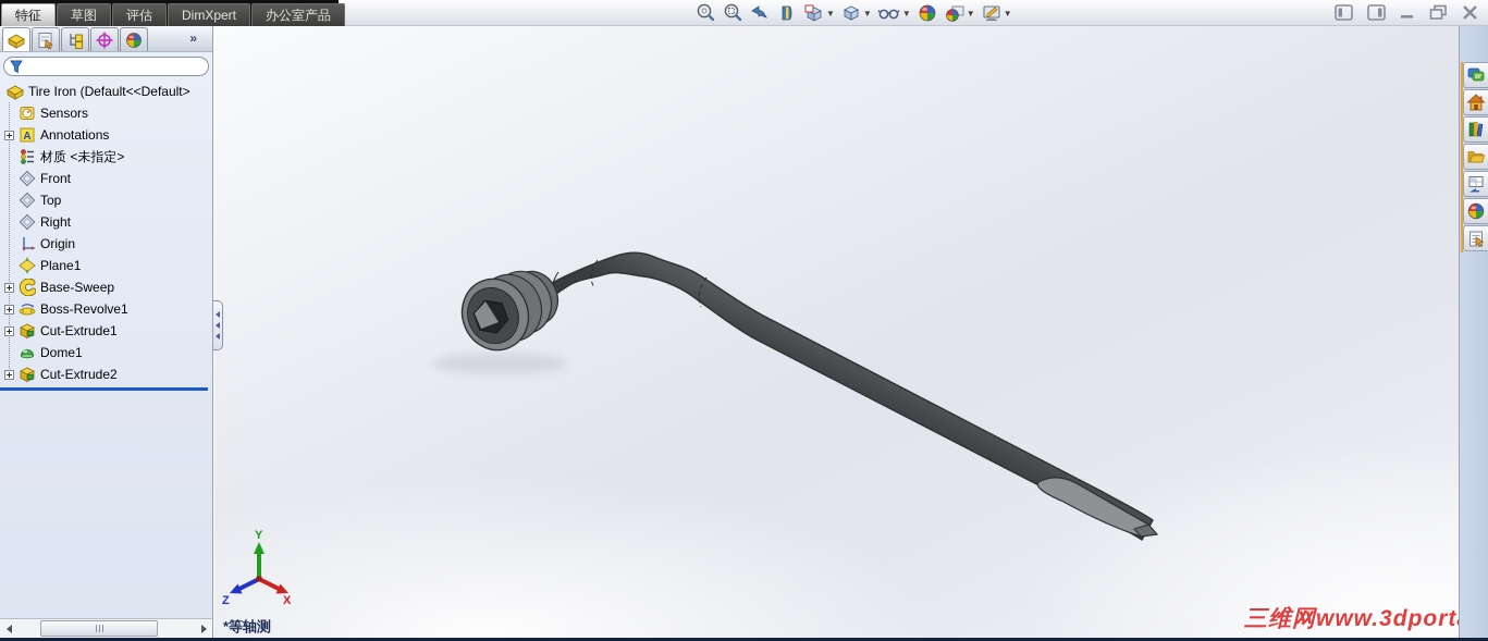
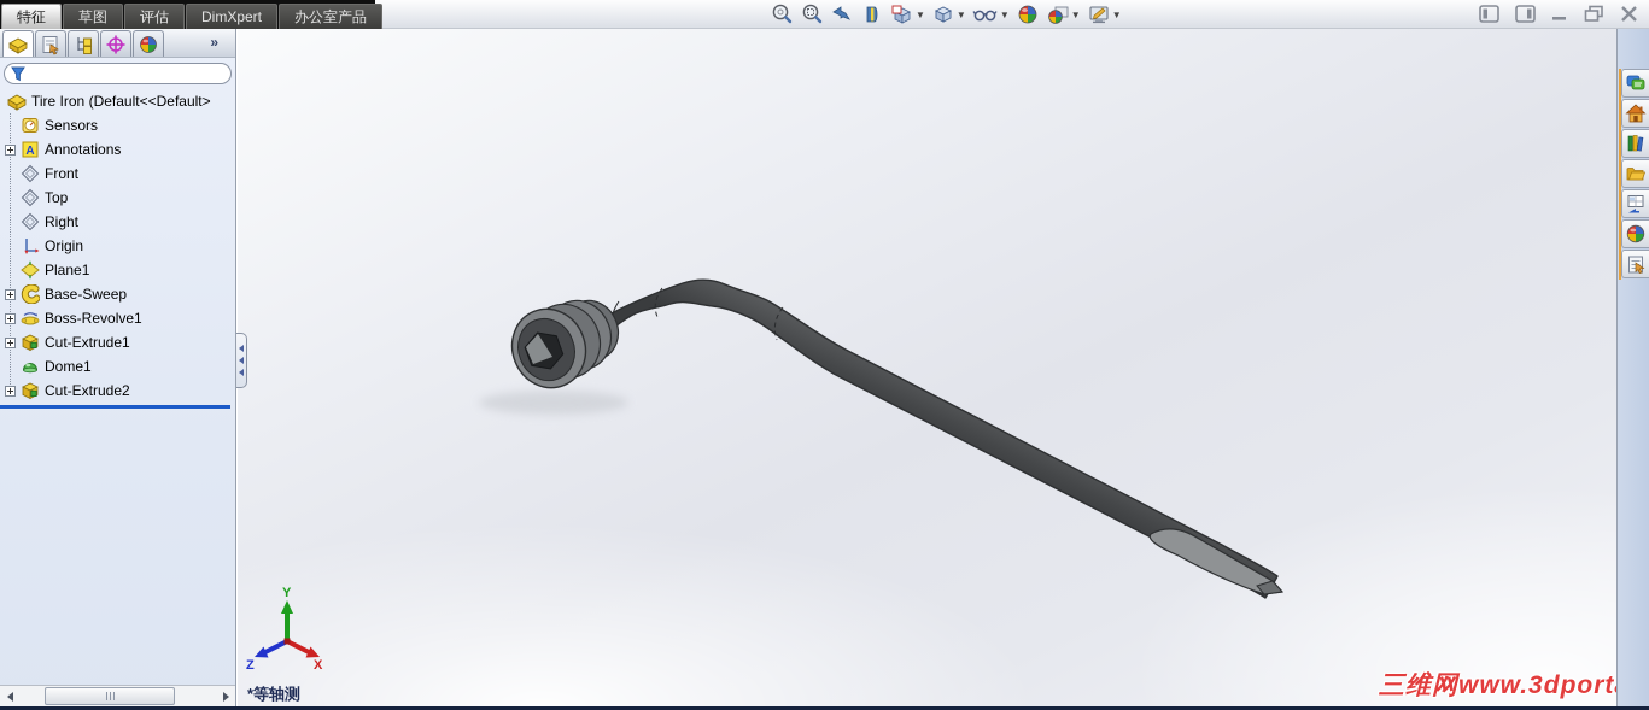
  特征
  草图
  评估
  DimXpert
  办公室产品
  ▼
  ▼
  ▼
  ▼
  ▼
  »
  Tire Iron (Default<<Default>
  Sensors
  A
  Annotations
- 材质 <未指定>
  Front
  Top
  Right
  Origin
  Plane1
  Base-Sweep
  Boss-Revolve1
  Cut-Extrude1
  Dome1
  Cut-Extrude2
  Y
  X
  Z
  *等轴测
  三维网www.3dport
